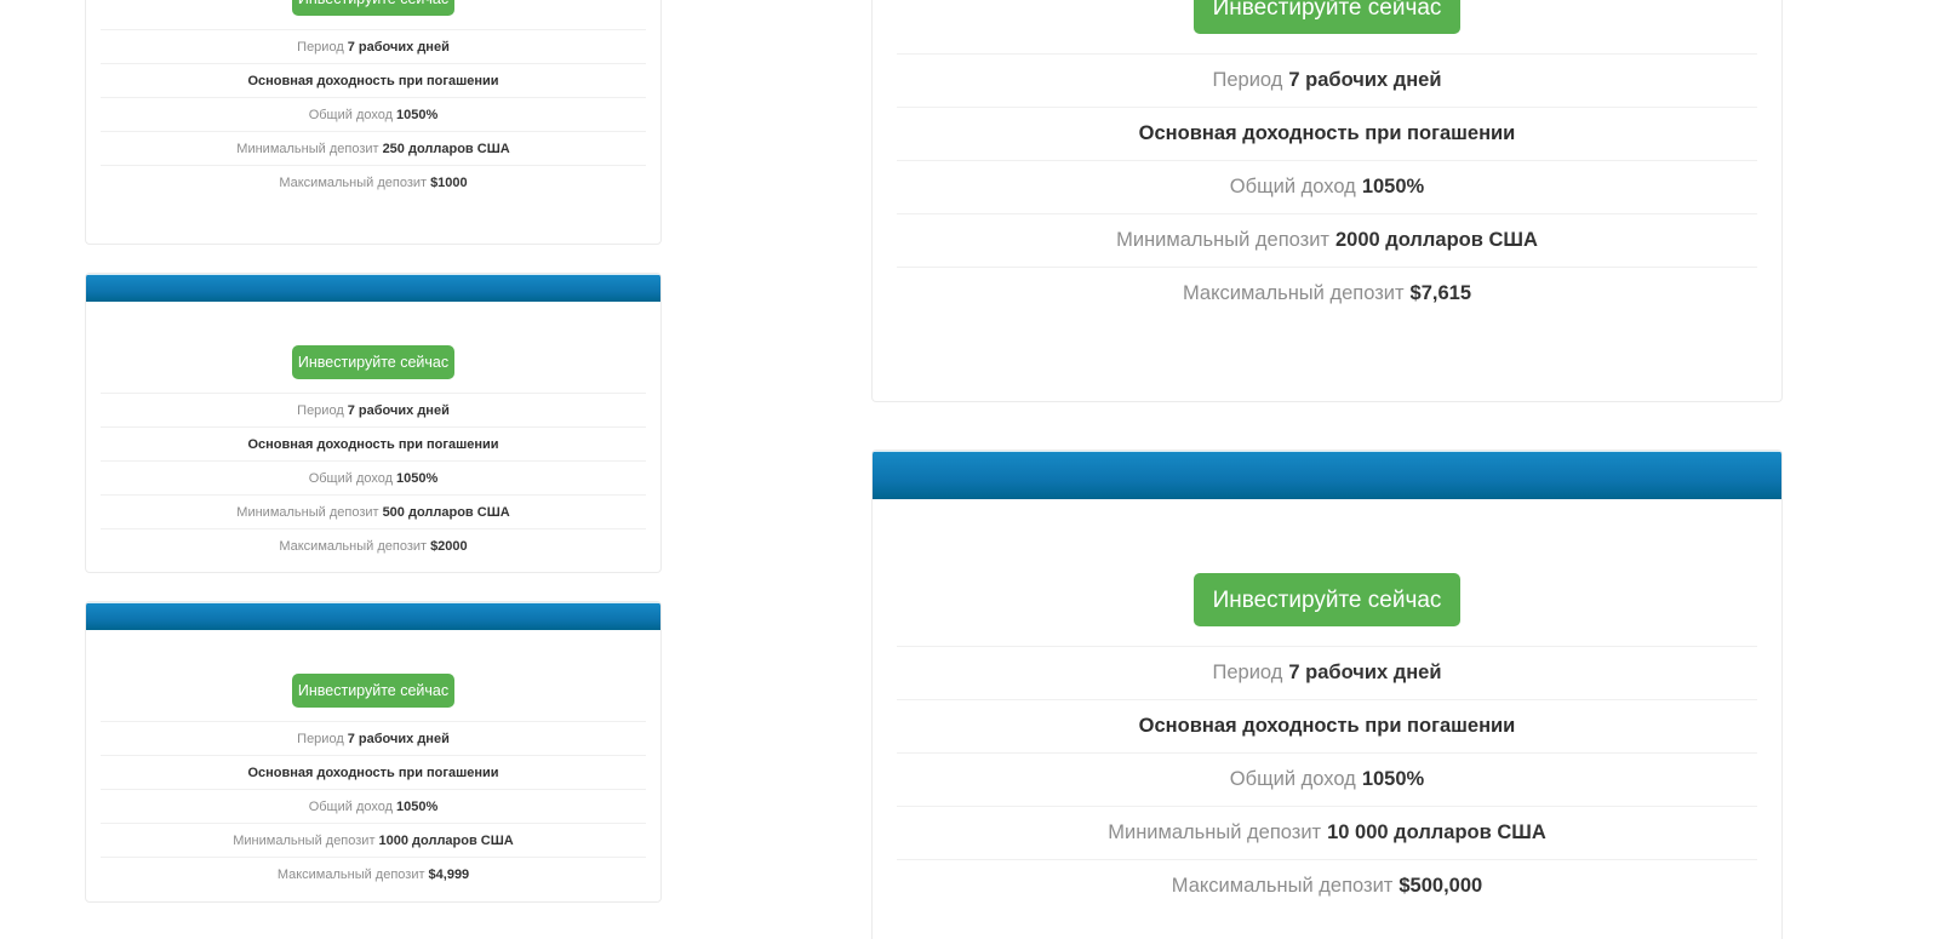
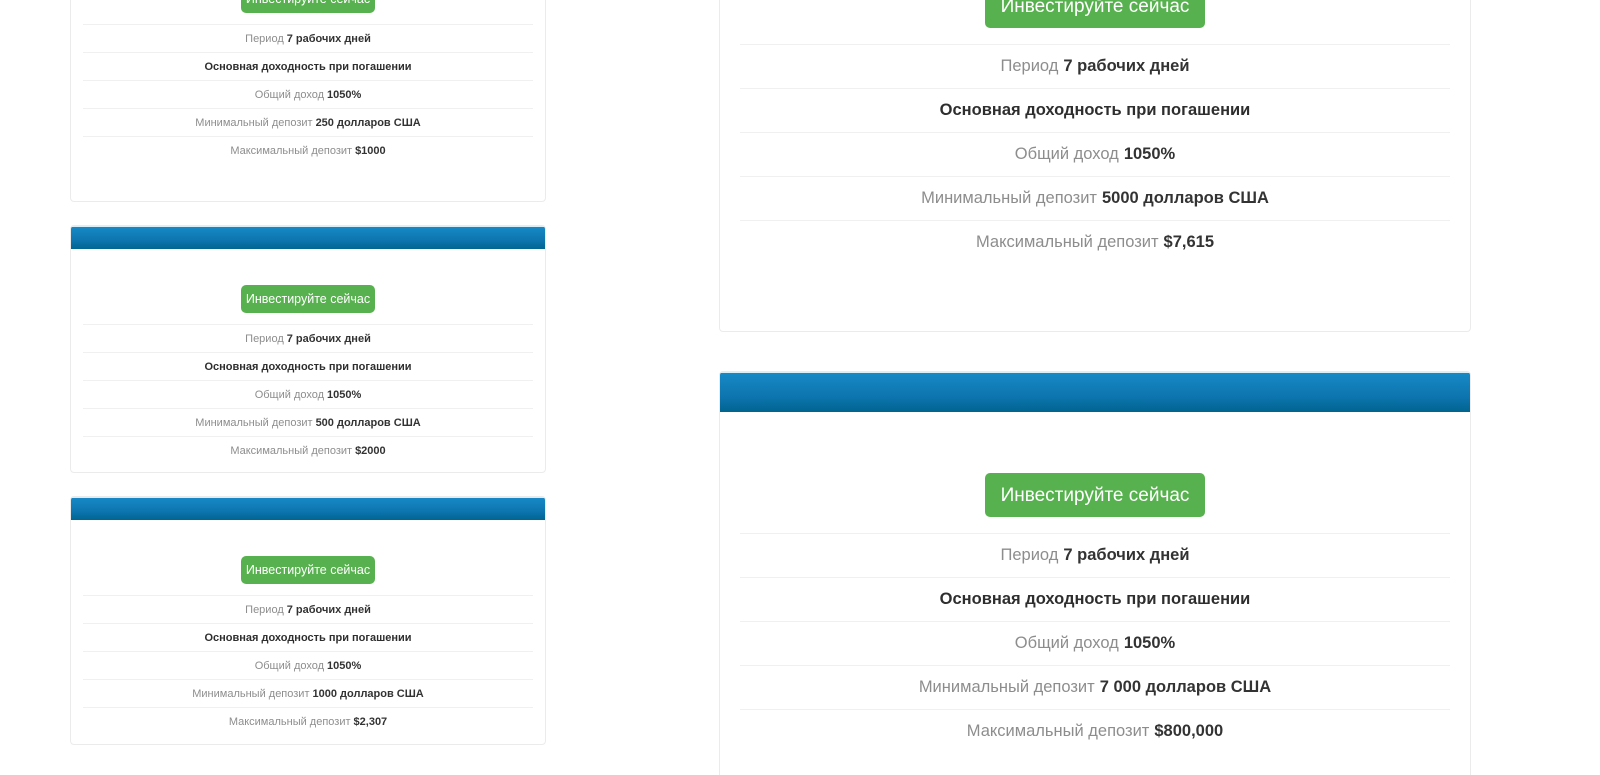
  Период
  7 рабочих дней
  Основная доходность при погашении
  Общий доход
  1050%
  Минимальный депозит
  250 долларов США
  Максимальный депозит
  $1000
  Инвестируйте сейчас
  Период
  7 рабочих дней
  Основная доходность при погашении
  Общий доход
  1050%
  Минимальный депозит
  500 долларов США
  Максимальный депозит
  $2000
  Инвестируйте сейчас
  Период
  7 рабочих дней
  Основная доходность при погашении
  Общий доход
  1050%
  Минимальный депозит
  1000 долларов США
  Максимальный депозит
- $4,999
+ $2,307
  Инвестируйте сейчас
  Период
  7 рабочих дней
  Основная доходность при погашении
  Общий доход
  1050%
  Минимальный депозит
- 2000 долларов США
+ 5000 долларов США
  Максимальный депозит
  $7,615
  Инвестируйте сейчас
  Период
  7 рабочих дней
  Основная доходность при погашении
  Общий доход
  1050%
  Минимальный депозит
- 10 000 долларов США
+ 7 000 долларов США
  Максимальный депозит
- $500,000
+ $800,000
